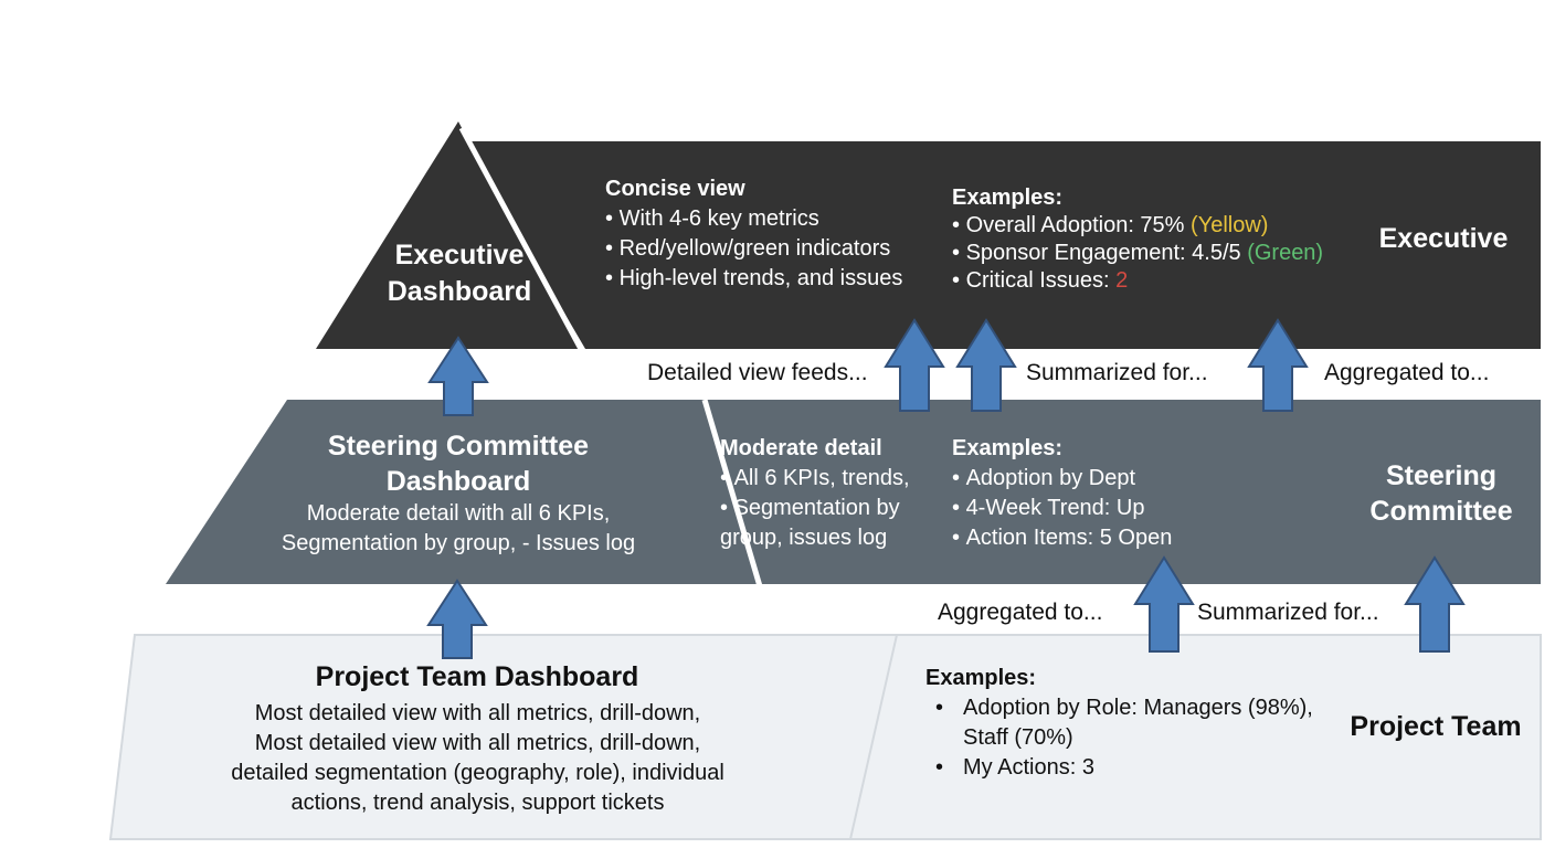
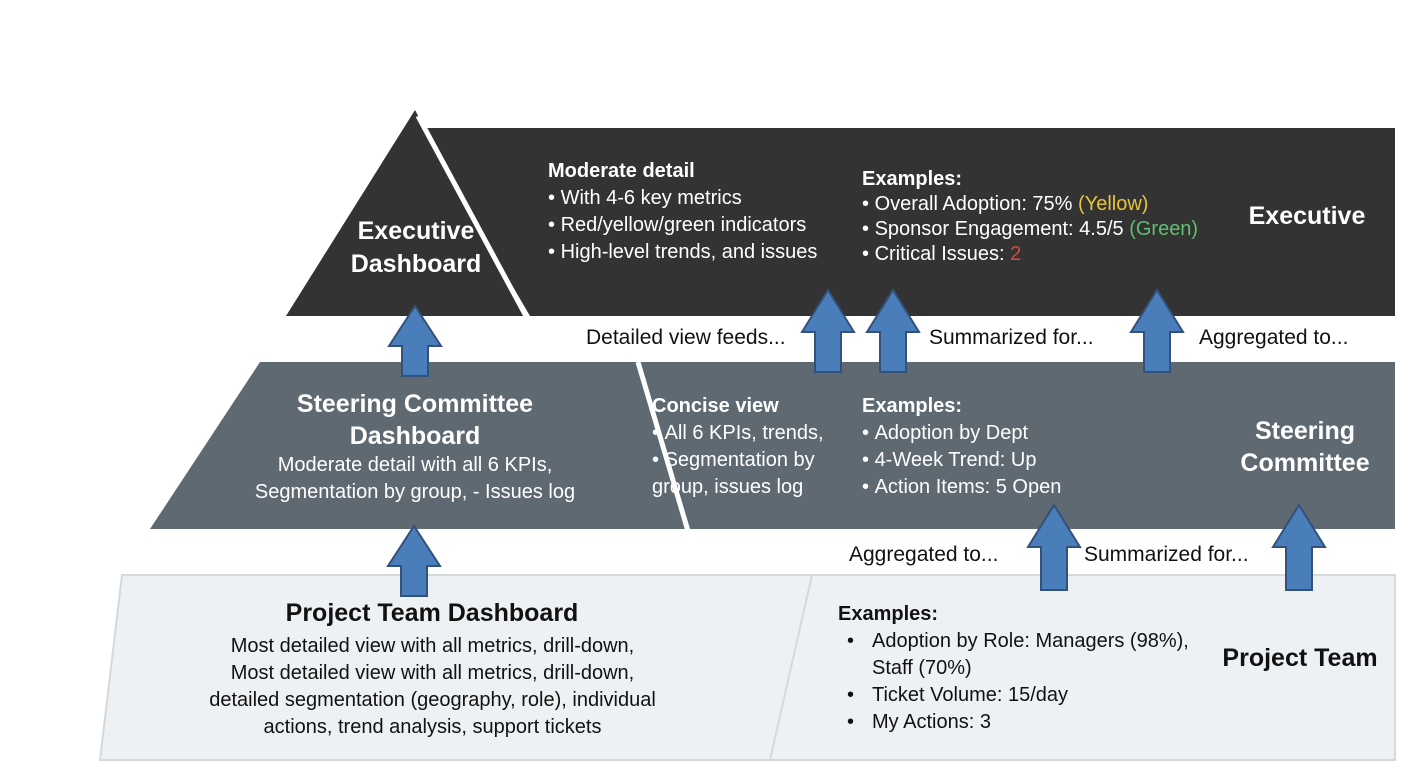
  Executive
  Dashboard
- Concise view
+ Moderate detail
  • With 4-6 key metrics
  • Red/yellow/green indicators
  • High-level trends, and issues
  Examples:
  • Overall Adoption: 75% (Yellow)
  • Sponsor Engagement: 4.5/5 (Green)
  • Critical Issues: 2
  Executive
  Detailed view feeds...
  Summarized for...
  Aggregated to...
  Steering Committee
  Dashboard
  Moderate detail with all 6 KPIs,
  Segmentation by group, - Issues log
- Moderate detail
+ Concise view
  • All 6 KPIs, trends,
  • Segmentation by group, issues log
  Examples:
  • Adoption by Dept
  • 4-Week Trend: Up
  • Action Items: 5 Open
  Steering
  Committee
  Aggregated to...
  Summarized for...
  Project Team Dashboard
  Most detailed view with all metrics, drill-down,
  Most detailed view with all metrics, drill-down,
  detailed segmentation (geography, role), individual
  actions, trend analysis, support tickets
  Examples:
  Adoption by Role: Managers (98%), Staff (70%)
+ Ticket Volume: 15/day
  My Actions: 3
  Project Team
